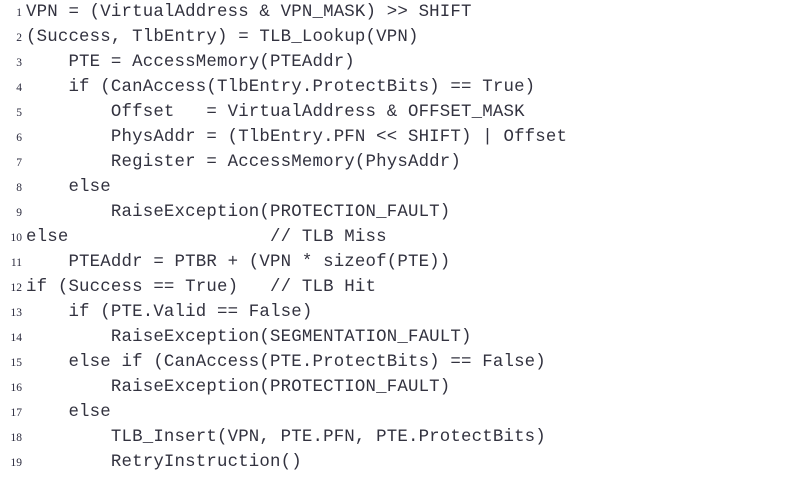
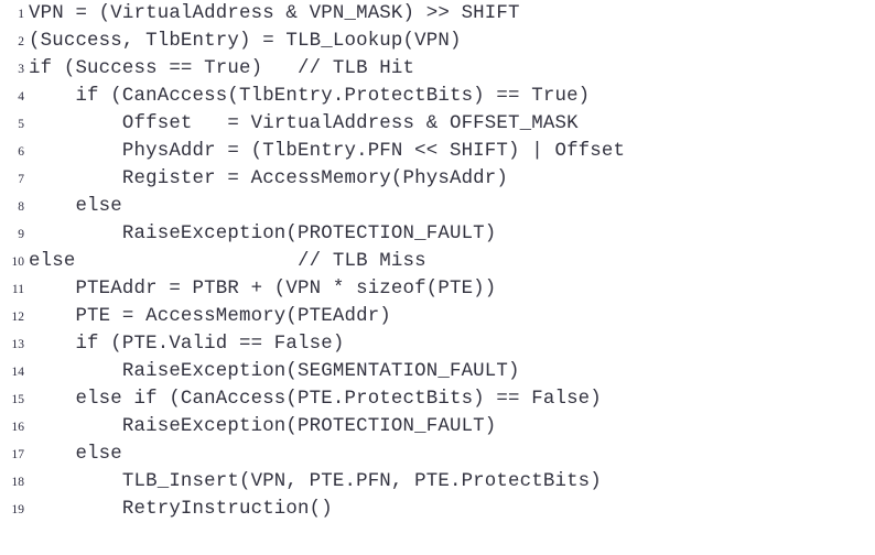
  1
  VPN = (VirtualAddress & VPN_MASK) >> SHIFT
  2
  (Success, TlbEntry) = TLB_Lookup(VPN)
  3
- PTE = AccessMemory(PTEAddr)
+ if (Success == True) // TLB Hit
  4
  if (CanAccess(TlbEntry.ProtectBits) == True)
  5
  Offset = VirtualAddress & OFFSET_MASK
  6
  PhysAddr = (TlbEntry.PFN << SHIFT) | Offset
  7
  Register = AccessMemory(PhysAddr)
  8
  else
  9
  RaiseException(PROTECTION_FAULT)
  10
  else // TLB Miss
  11
  PTEAddr = PTBR + (VPN * sizeof(PTE))
  12
- if (Success == True) // TLB Hit
+ PTE = AccessMemory(PTEAddr)
  13
  if (PTE.Valid == False)
  14
  RaiseException(SEGMENTATION_FAULT)
  15
  else if (CanAccess(PTE.ProtectBits) == False)
  16
  RaiseException(PROTECTION_FAULT)
  17
  else
  18
  TLB_Insert(VPN, PTE.PFN, PTE.ProtectBits)
  19
  RetryInstruction()
